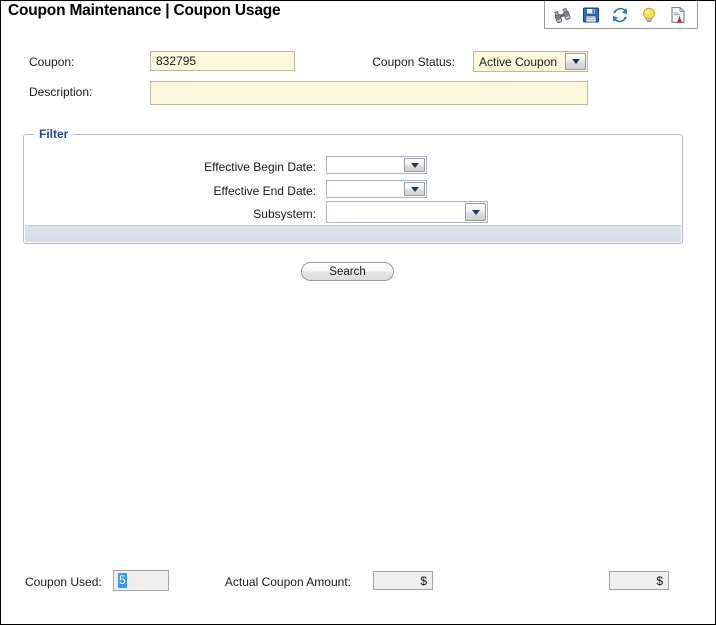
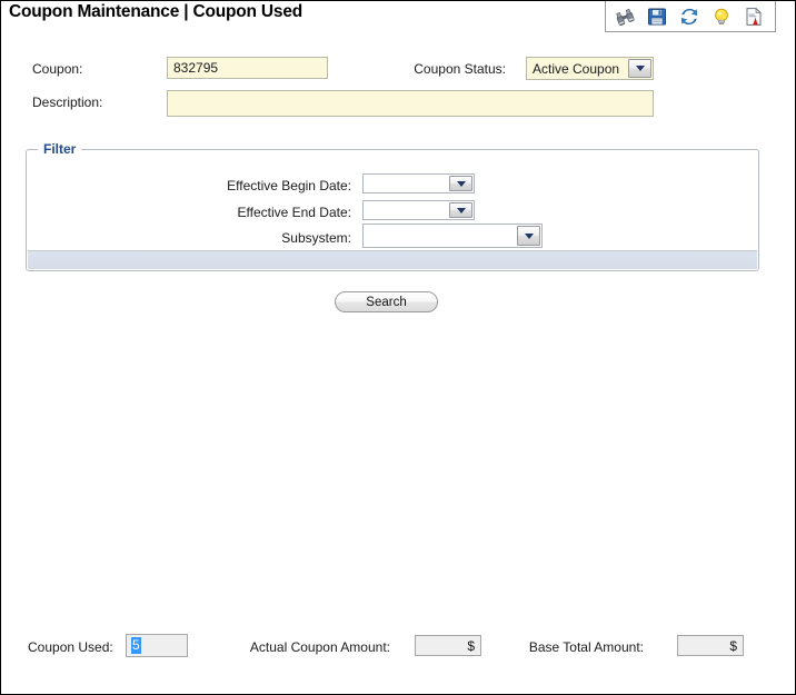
- Coupon Maintenance | Coupon Usage
+ Coupon Maintenance | Coupon Used
  Coupon:
  832795
  Description:
  Coupon Status:
  Active Coupon
  Filter
  Effective Begin Date:
  Effective End Date:
  Subsystem:
  Search
  Coupon Used:
  5
  Actual Coupon Amount:
  $
+ Base Total Amount:
  $
